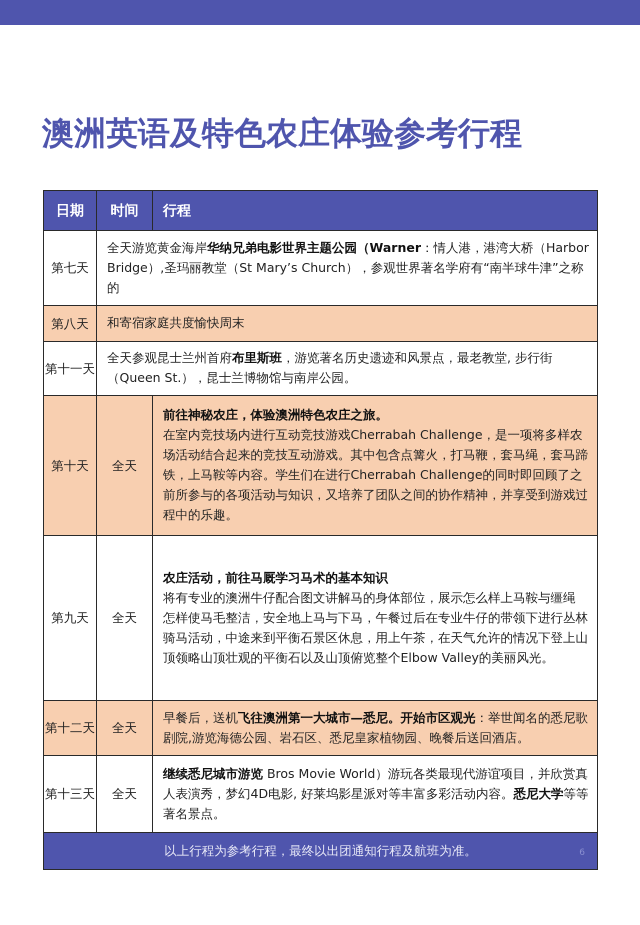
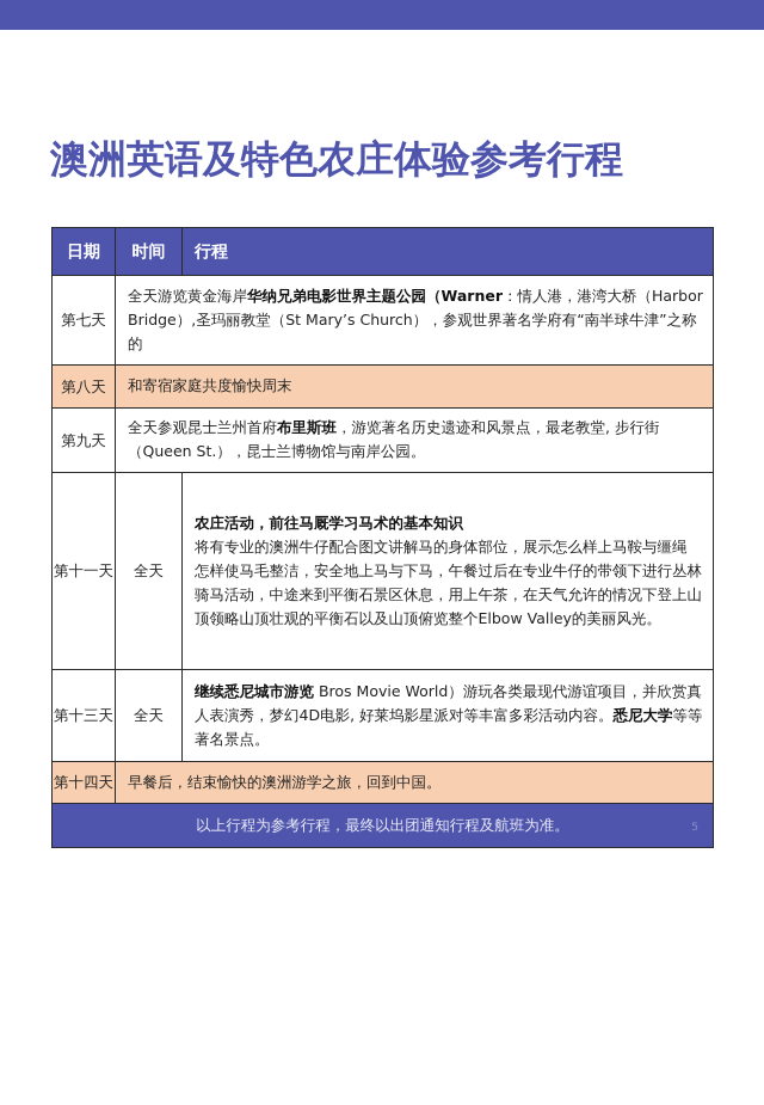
  澳洲英语及特色农庄体验参考行程
  日期	时间	行程
  第七天	全天游览黄金海岸华纳兄弟电影世界主题公园（Warner：情人港，港湾大桥（Harbor Bridge）,圣玛丽教堂（St Mary’s Church），参观世界著名学府有“南半球牛津”之称的
  第八天	和寄宿家庭共度愉快周末
- 第十一天	全天参观昆士兰州首府布里斯班，游览著名历史遗迹和风景点，最老教堂, 步行街（Queen St.），昆士兰博物馆与南岸公园。
+ 第九天	全天参观昆士兰州首府布里斯班，游览著名历史遗迹和风景点，最老教堂, 步行街（Queen St.），昆士兰博物馆与南岸公园。
- 第十天	全天	前往神秘农庄，体验澳洲特色农庄之旅。 在室内竞技场内进行互动竞技游戏Cherrabah Challenge，是一项将多样农场活动结合起来的竞技互动游戏。其中包含点篝火，打马鞭，套马绳，套马蹄铁，上马鞍等内容。学生们在进行Cherrabah Challenge的同时即回顾了之前所参与的各项活动与知识，又培养了团队之间的协作精神，并享受到游戏过程中的乐趣。
- 第九天	全天	农庄活动，前往马厩学习马术的基本知识 将有专业的澳洲牛仔配合图文讲解马的身体部位，展示怎么样上马鞍与缰绳 怎样使马毛整洁，安全地上马与下马，午餐过后在专业牛仔的带领下进行丛林骑马活动，中途来到平衡石景区休息，用上午茶，在天气允许的情况下登上山顶领略山顶壮观的平衡石以及山顶俯览整个Elbow Valley的美丽风光。
+ 第十一天	全天	农庄活动，前往马厩学习马术的基本知识 将有专业的澳洲牛仔配合图文讲解马的身体部位，展示怎么样上马鞍与缰绳 怎样使马毛整洁，安全地上马与下马，午餐过后在专业牛仔的带领下进行丛林骑马活动，中途来到平衡石景区休息，用上午茶，在天气允许的情况下登上山顶领略山顶壮观的平衡石以及山顶俯览整个Elbow Valley的美丽风光。
- 第十二天	全天	早餐后，送机飞往澳洲第一大城市—悉尼。开始市区观光：举世闻名的悉尼歌剧院,游览海德公园、岩石区、悉尼皇家植物园、晚餐后送回酒店。
  第十三天	全天	继续悉尼城市游览 Bros Movie World）游玩各类最现代游谊项目，并欣赏真人表演秀，梦幻4D电影, 好莱坞影星派对等丰富多彩活动内容。悉尼大学等等著名景点。
+ 第十四天	早餐后，结束愉快的澳洲游学之旅，回到中国。
- 以上行程为参考行程，最终以出团通知行程及航班为准。 6
+ 以上行程为参考行程，最终以出团通知行程及航班为准。 5
